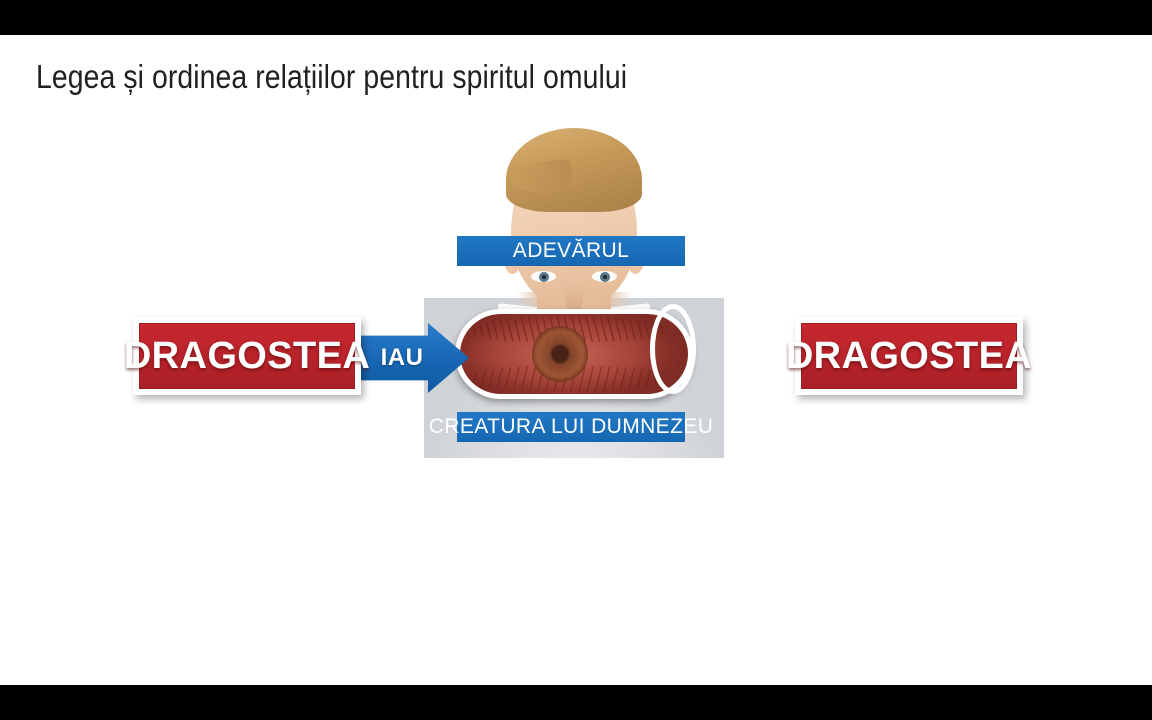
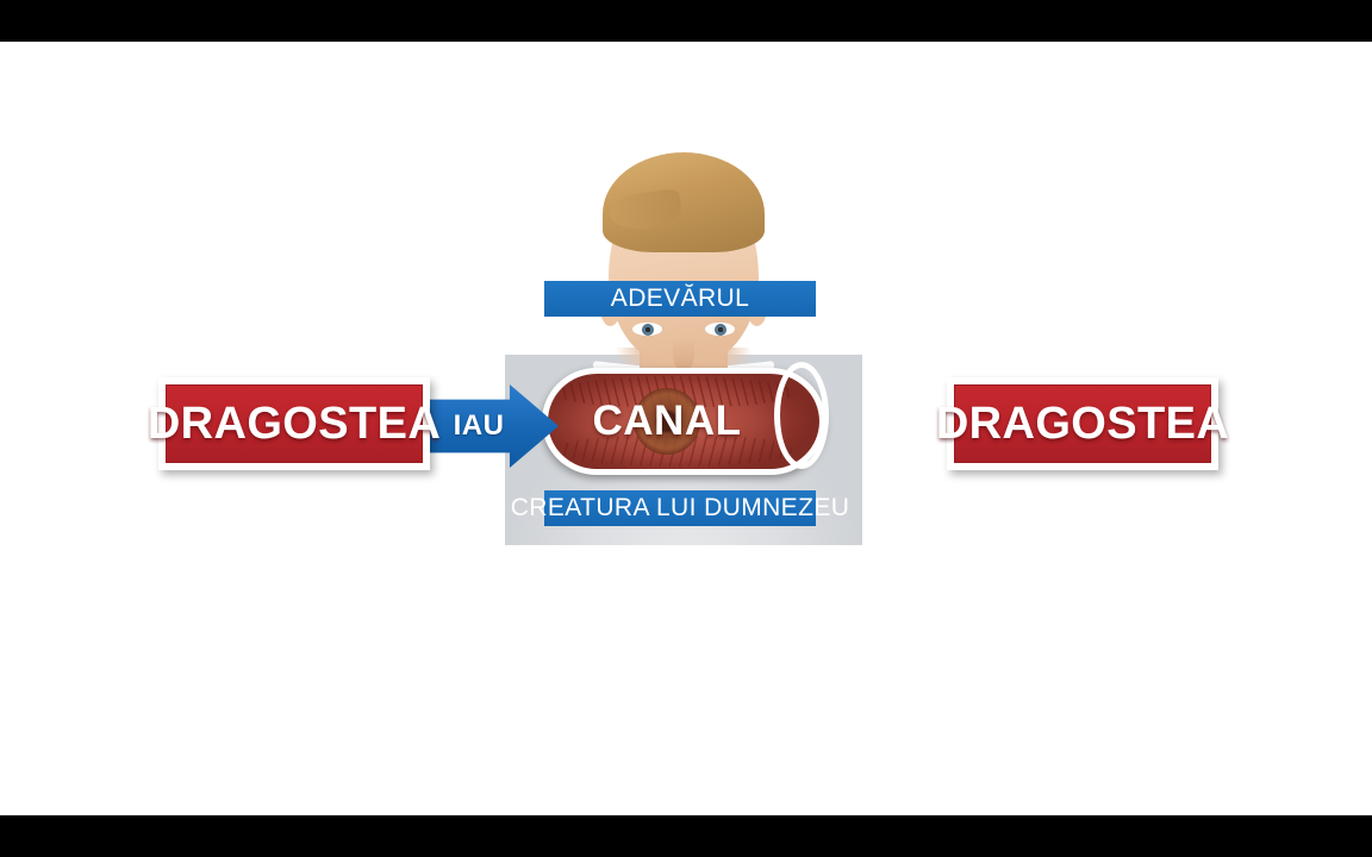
- Legea și ordinea relațiilor pentru spiritul omului
  ADEVĂRUL
  CREATURA LUI DUMNEZEU
+ CANAL
  IAU
  DRAGOSTEA
  DRAGOSTEA
